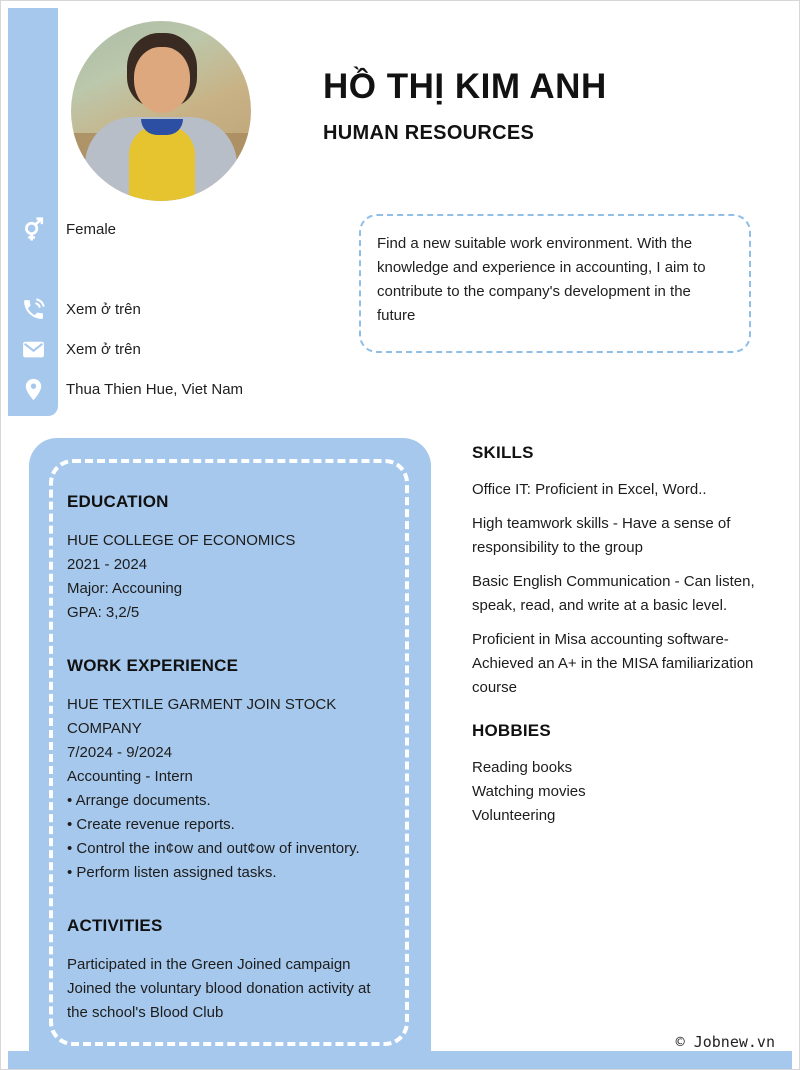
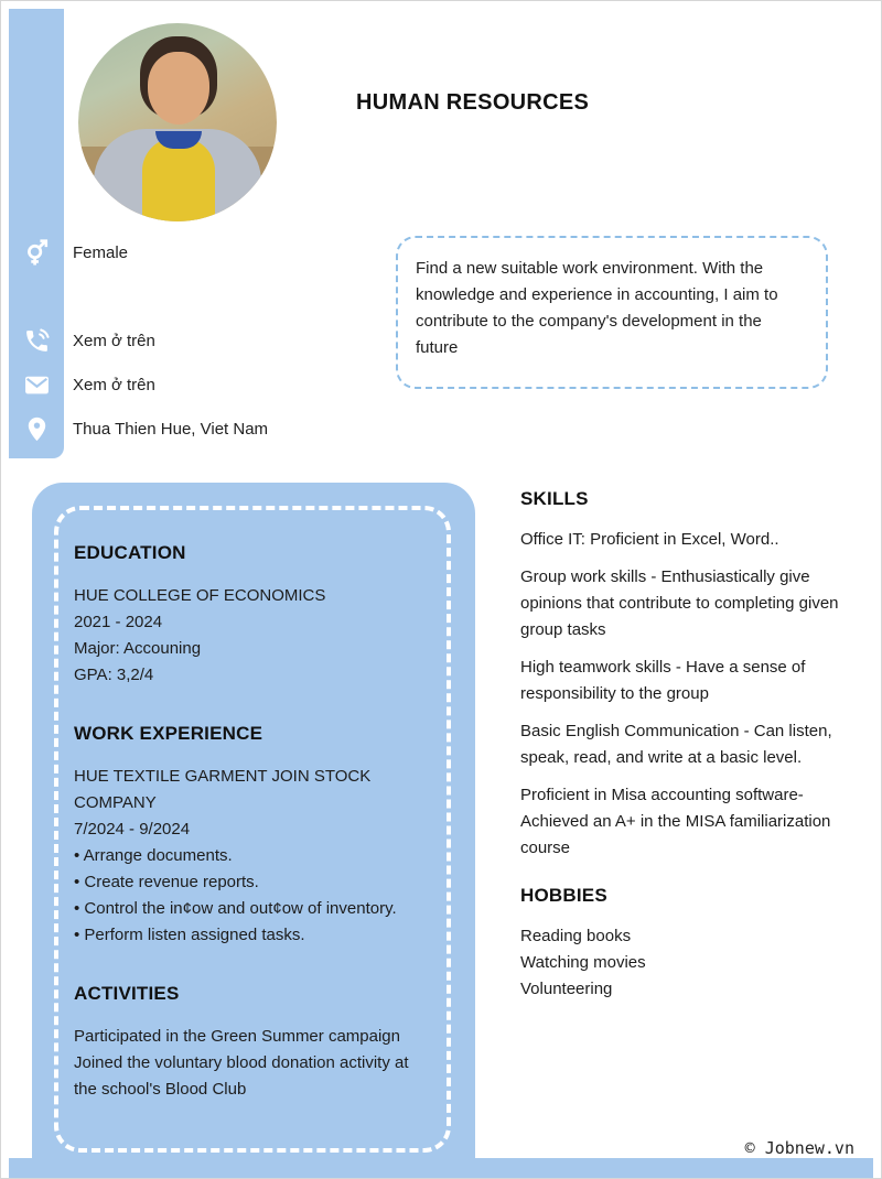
- HỒ THỊ KIM ANH
  HUMAN RESOURCES
  Female
  Xem ở trên
  Xem ở trên
  Thua Thien Hue, Viet Nam
  Find a new suitable work environment. With the knowledge and experience in accounting, I aim to contribute to the company's development in the future
  EDUCATION
  HUE COLLEGE OF ECONOMICS
  2021 - 2024
  Major: Accouning
- GPA: 3,2/5
+ GPA: 3,2/4
  WORK EXPERIENCE
  HUE TEXTILE GARMENT JOIN STOCK COMPANY
  7/2024 - 9/2024
- Accounting - Intern
  • Arrange documents.
  • Create revenue reports.
  • Control the in¢ow and out¢ow of inventory.
  • Perform listen assigned tasks.
  ACTIVITIES
- Participated in the Green Joined campaign
+ Participated in the Green Summer campaign
  Joined the voluntary blood donation activity at the school's Blood Club
  SKILLS
  Office IT: Proficient in Excel, Word..
+ Group work skills - Enthusiastically give opinions that contribute to completing given group tasks
  High teamwork skills - Have a sense of responsibility to the group
  Basic English Communication - Can listen, speak, read, and write at a basic level.
  Proficient in Misa accounting software- Achieved an A+ in the MISA familiarization course
  HOBBIES
  Reading books
  Watching movies
  Volunteering
  © Jobnew.vn
